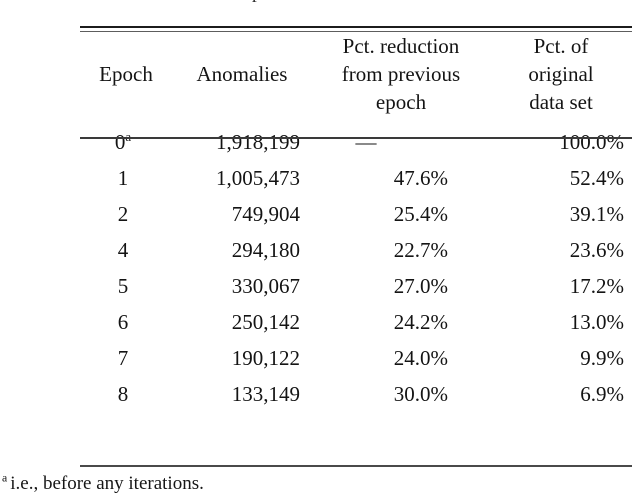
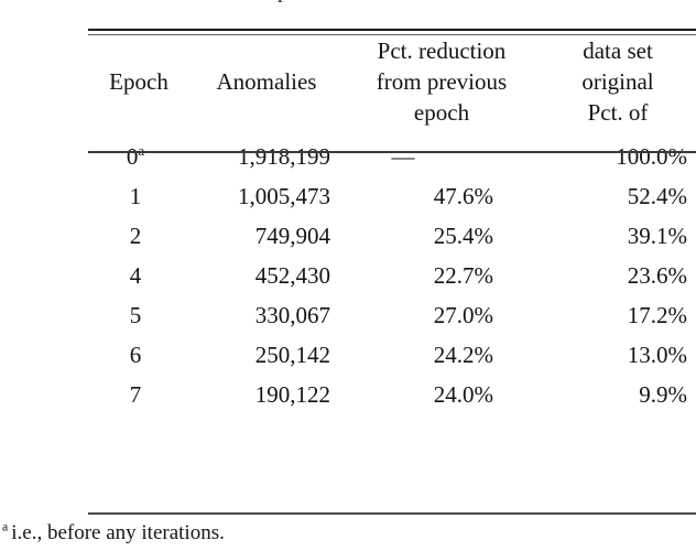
- 		Pct. reduction	Pct. of
+ 		Pct. reduction	data set
  Epoch	Anomalies	from previous	original
- 		epoch	data set
+ 		epoch	Pct. of
  0a	1,918,199	—	100.0%
  1	1,005,473	47.6%	52.4%
  2	749,904	25.4%	39.1%
- 4	294,180	22.7%	23.6%
+ 4	452,430	22.7%	23.6%
  5	330,067	27.0%	17.2%
  6	250,142	24.2%	13.0%
  7	190,122	24.0%	9.9%
- 8	133,149	30.0%	6.9%
  a i.e., before any iterations.
